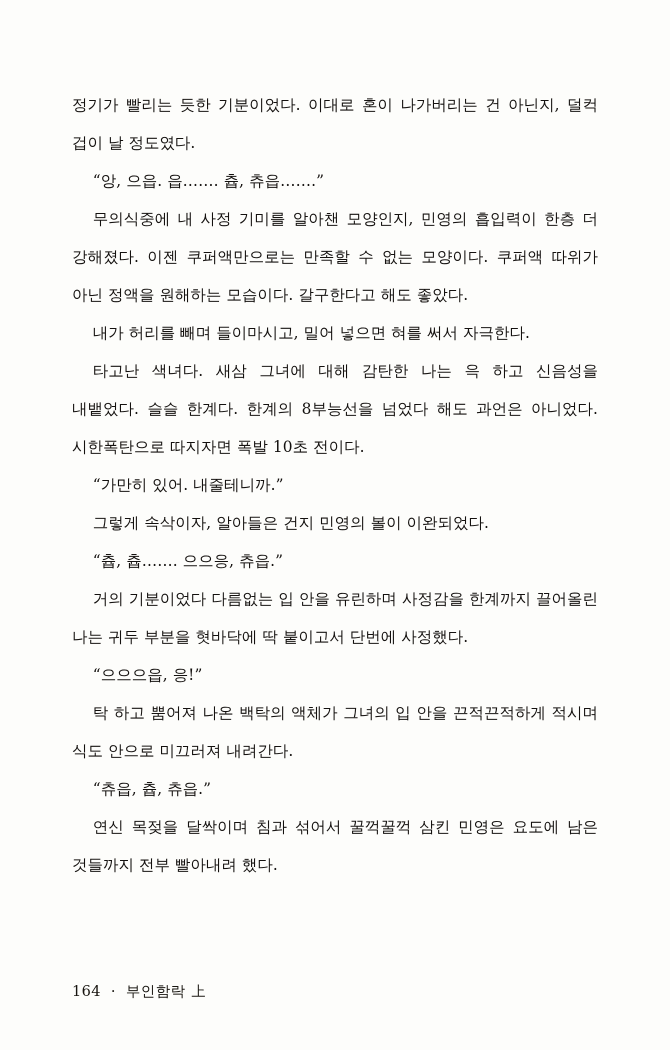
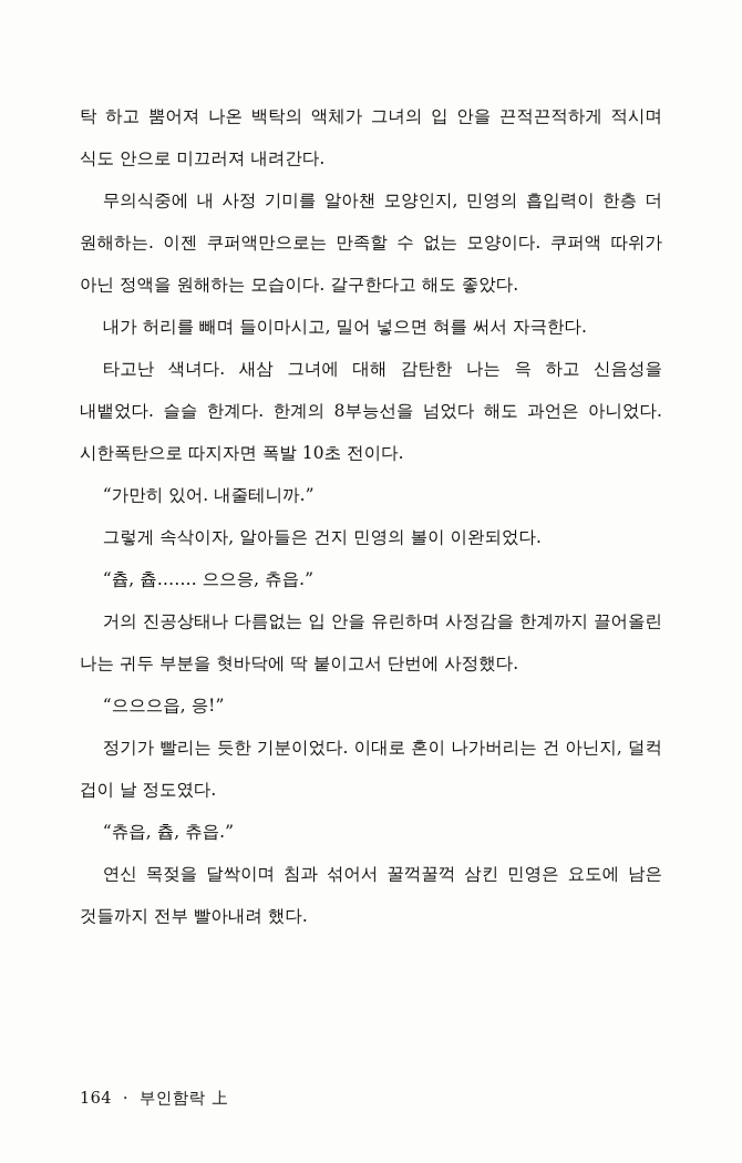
- 정기가 빨리는 듯한 기분이었다. 이대로 혼이 나가버리는 건 아닌지, 덜컥 겁이 날 정도였다.
+ 탁 하고 뿜어져 나온 백탁의 액체가 그녀의 입 안을 끈적끈적하게 적시며 식도 안으로 미끄러져 내려간다.
- “앙, 으읍. 읍……. 츕, 츄읍…….”
- 무의식중에 내 사정 기미를 알아챈 모양인지, 민영의 흡입력이 한층 더 강해졌다. 이젠 쿠퍼액만으로는 만족할 수 없는 모양이다. 쿠퍼액 따위가 아닌 정액을 원해하는 모습이다. 갈구한다고 해도 좋았다.
+ 무의식중에 내 사정 기미를 알아챈 모양인지, 민영의 흡입력이 한층 더 원해하는. 이젠 쿠퍼액만으로는 만족할 수 없는 모양이다. 쿠퍼액 따위가 아닌 정액을 원해하는 모습이다. 갈구한다고 해도 좋았다.
  내가 허리를 빼며 들이마시고, 밀어 넣으면 혀를 써서 자극한다.
  타고난 색녀다. 새삼 그녀에 대해 감탄한 나는 윽 하고 신음성을 내뱉었다. 슬슬 한계다. 한계의 8부능선을 넘었다 해도 과언은 아니었다. 시한폭탄으로 따지자면 폭발 10초 전이다.
  “가만히 있어. 내줄테니까.”
  그렇게 속삭이자, 알아들은 건지 민영의 볼이 이완되었다.
  “츕, 츕……. 으으응, 츄읍.”
- 거의 기분이었다 다름없는 입 안을 유린하며 사정감을 한계까지 끌어올린 나는 귀두 부분을 혓바닥에 딱 붙이고서 단번에 사정했다.
+ 거의 진공상태나 다름없는 입 안을 유린하며 사정감을 한계까지 끌어올린 나는 귀두 부분을 혓바닥에 딱 붙이고서 단번에 사정했다.
  “으으으읍, 응!”
- 탁 하고 뿜어져 나온 백탁의 액체가 그녀의 입 안을 끈적끈적하게 적시며 식도 안으로 미끄러져 내려간다.
+ 정기가 빨리는 듯한 기분이었다. 이대로 혼이 나가버리는 건 아닌지, 덜컥 겁이 날 정도였다.
  “츄읍, 츕, 츄읍.”
  연신 목젖을 달싹이며 침과 섞어서 꿀꺽꿀꺽 삼킨 민영은 요도에 남은 것들까지 전부 빨아내려 했다.
  164 · 부인함락 上
